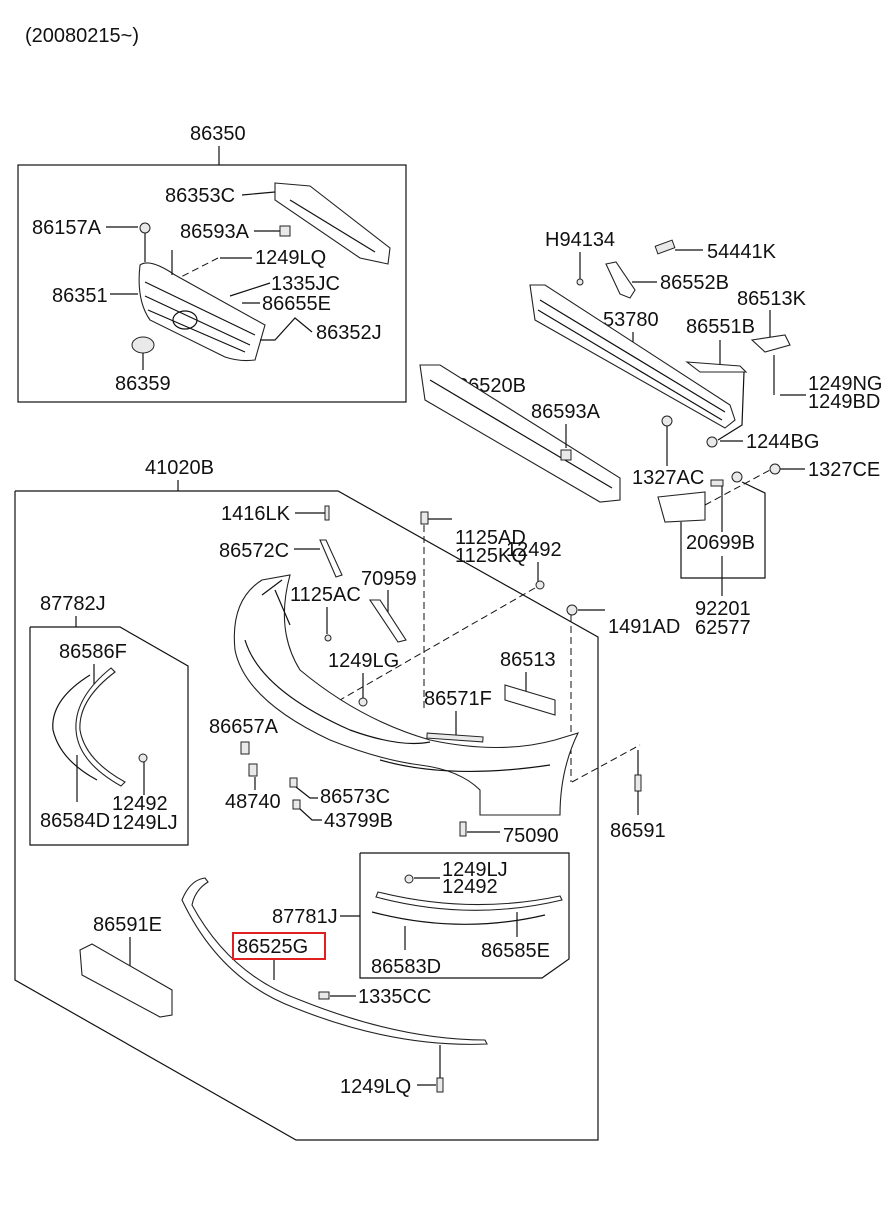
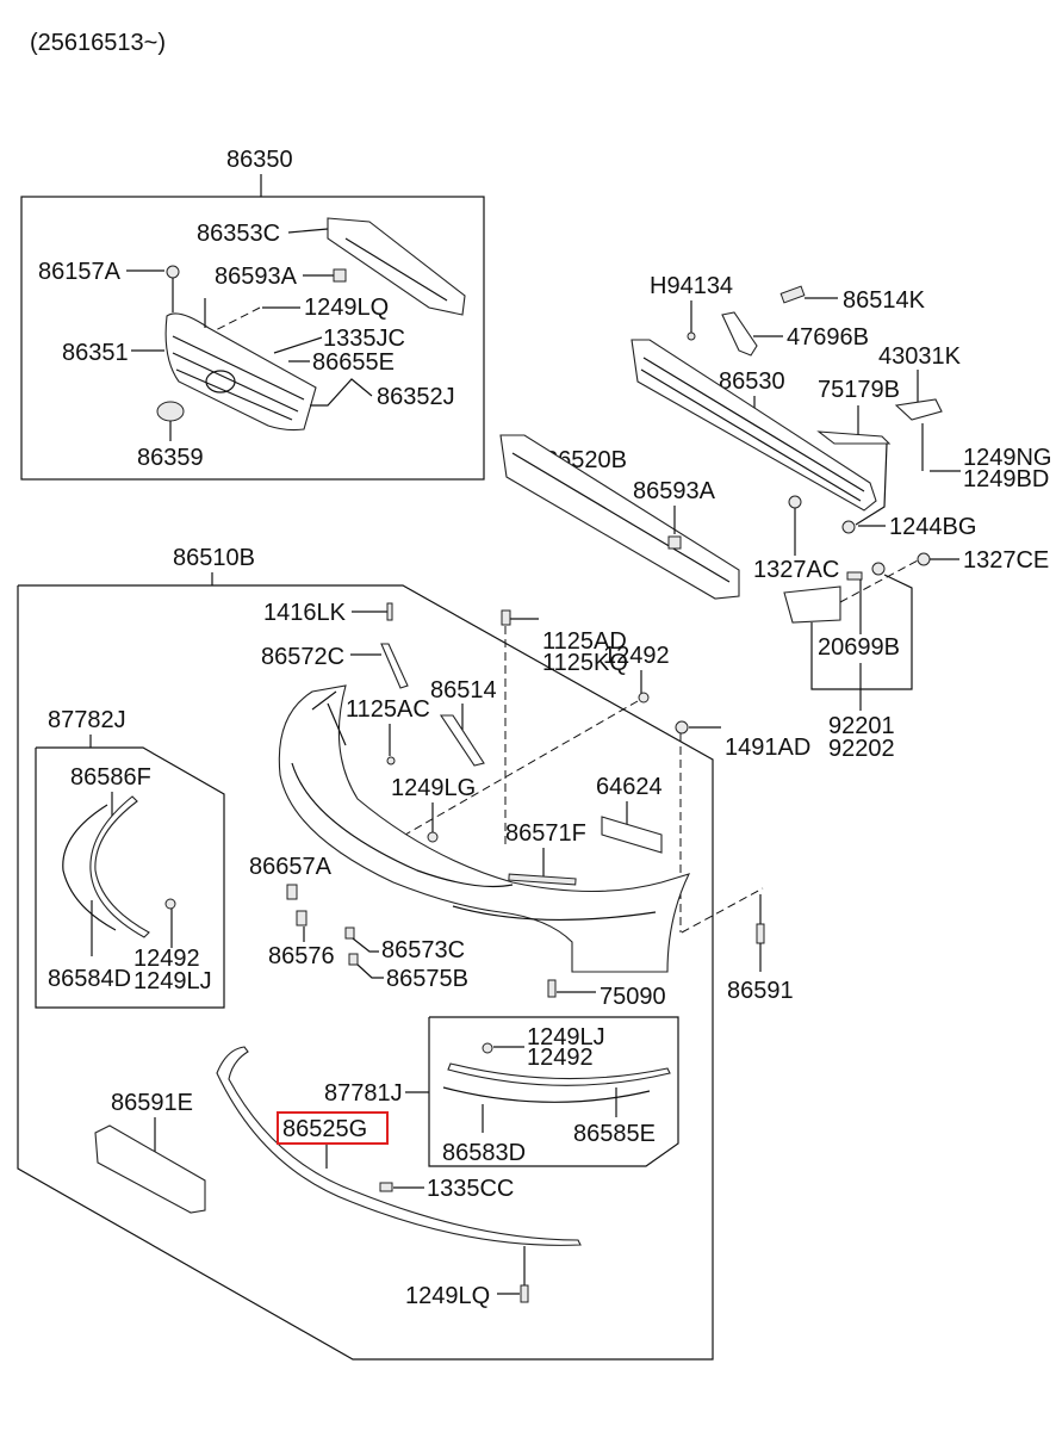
- (20080215~)
+ (25616513~)
  86350
  86353C
  86157A
  86593A
  1249LQ
  1335JC
  86655E
  86351
  86352J
  86359
  H94134
- 54441K
+ 86514K
- 86552B
+ 47696B
- 86513K
+ 43031K
- 53780
+ 86530
- 86551B
+ 75179B
  1249NG
  1249BD
  86593A
  1244BG
  1327AC
  1327CE
  20699B
  92201
- 62577
+ 92202
- 41020B
+ 86510B
  1416LK
  86572C
  1125AD
  1125KQ
  12492
- 70959
+ 86514
  1125AC
  1491AD
  1249LG
- 86513
+ 64624
  86571F
  86657A
- 48740
+ 86576
  86573C
- 43799B
+ 86575B
  75090
  86591
  87782J
  86586F
  86584D
  12492
  1249LJ
  87781J
  1249LJ
  12492
  86585E
  86583D
  86591E
  86525G
  1335CC
  1249LQ
